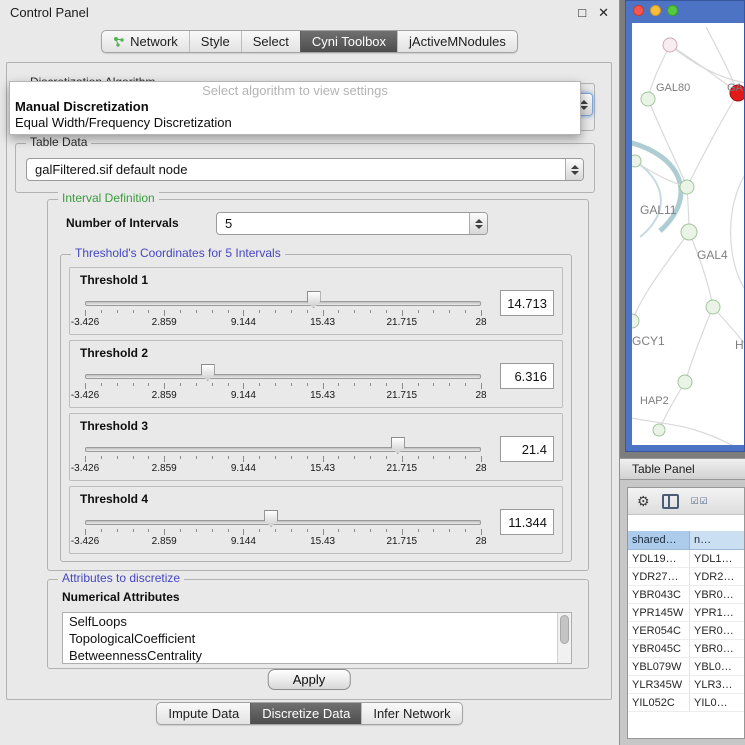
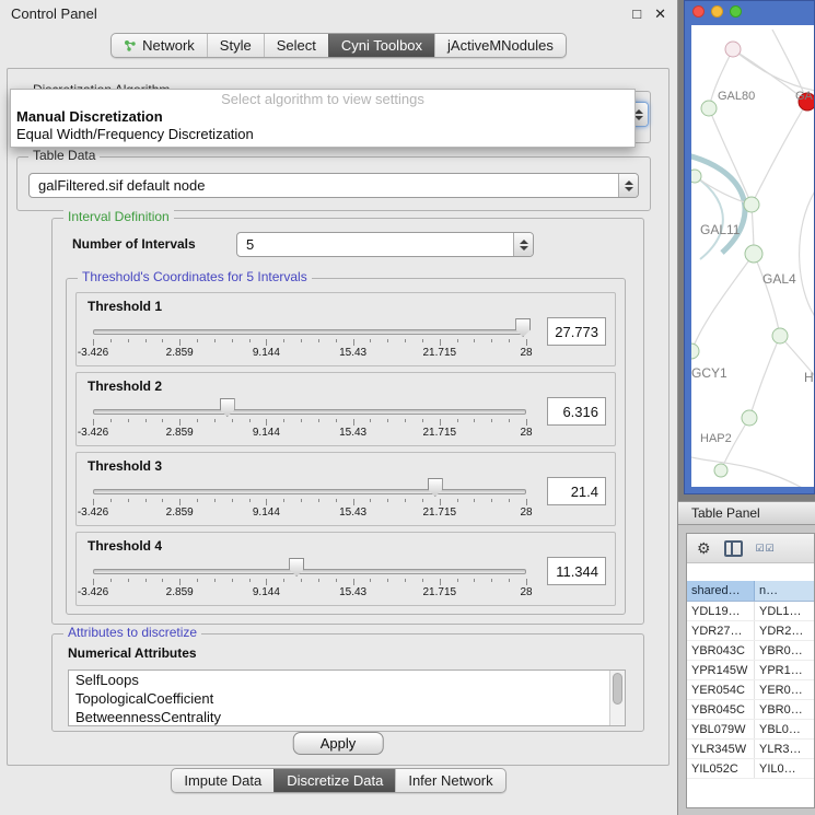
  Control Panel
  □
  ✕
  Network
  Style
  Select
  Cyni Toolbox
  jActiveMNodules
  Select algorithm to view settings
  Manual Discretization
  Equal Width/Frequency Discretization
  Table Data
  galFiltered.sif default node
  Interval Definition
  Number of Intervals
  5
  Threshold's Coordinates for 5 Intervals
  Threshold 1
  -3.426
  2.859
  9.144
  15.43
  21.715
  28
- 14.713
+ 27.773
  Threshold 2
  -3.426
  2.859
  9.144
  15.43
  21.715
  28
  6.316
  Threshold 3
  -3.426
  2.859
  9.144
  15.43
  21.715
  28
  21.4
  Threshold 4
  -3.426
  2.859
  9.144
  15.43
  21.715
  28
  11.344
  Attributes to discretize
  Numerical Attributes
  SelfLoops
  TopologicalCoefficient
  BetweennessCentrality
  Apply
  Impute Data
  Discretize Data
  Infer Network
  GAL80
  GA
  GAL11
  GAL4
  GCY1
  H
  HAP2
  Table Panel
  ⚙
  ☑☑
  shared…
  n…
  YDL19…
  YDL1…
  YDR27…
  YDR2…
  YBR043C
  YBR0…
  YPR145W
  YPR1…
  YER054C
  YER0…
  YBR045C
  YBR0…
  YBL079W
  YBL0…
  YLR345W
  YLR3…
  YIL052C
  YIL0…
